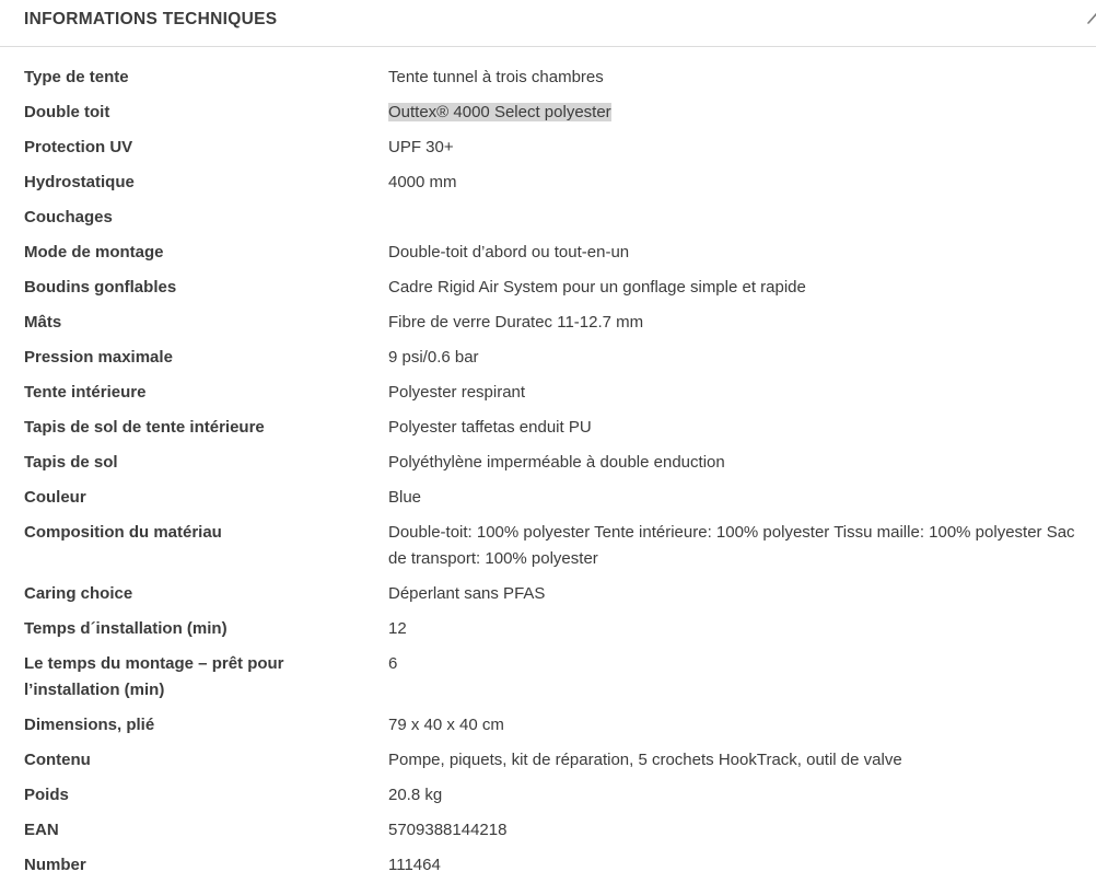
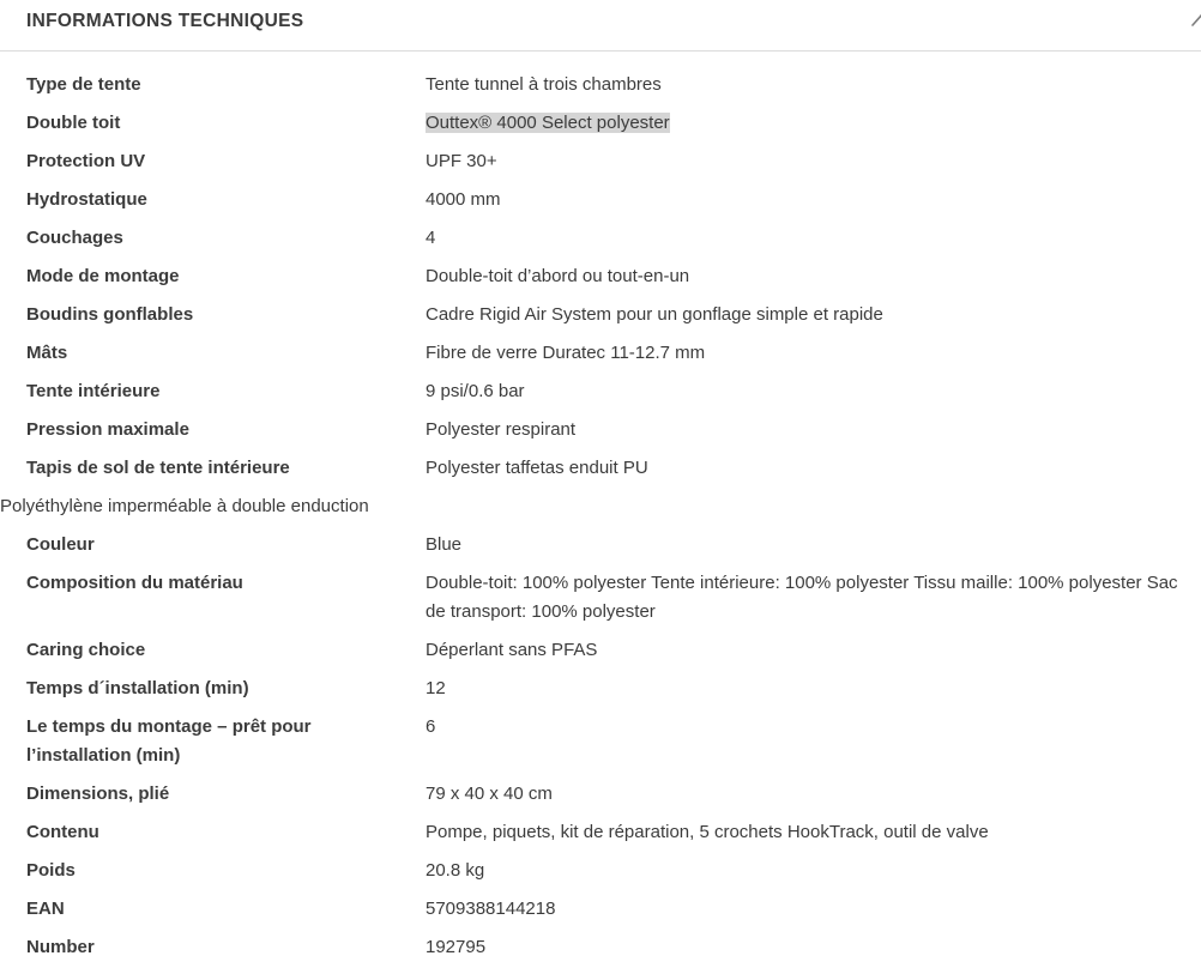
  INFORMATIONS TECHNIQUES
  Type de tente
  Tente tunnel à trois chambres
  Double toit
  Outtex® 4000 Select polyester
  Protection UV
  UPF 30+
  Hydrostatique
  4000 mm
  Couchages
+ 4
  Mode de montage
  Double-toit d’abord ou tout-en-un
  Boudins gonflables
  Cadre Rigid Air System pour un gonflage simple et rapide
  Mâts
  Fibre de verre Duratec 11-12.7 mm
- Pression maximale
+ Tente intérieure
  9 psi/0.6 bar
- Tente intérieure
+ Pression maximale
  Polyester respirant
  Tapis de sol de tente intérieure
  Polyester taffetas enduit PU
- Tapis de sol
  Polyéthylène imperméable à double enduction
  Couleur
  Blue
  Composition du matériau
  Double-toit: 100% polyester Tente intérieure: 100% polyester Tissu maille: 100% polyester Sac de transport: 100% polyester
  Caring choice
  Déperlant sans PFAS
  Temps d´installation (min)
  12
  Le temps du montage – prêt pour l’installation (min)
  6
  Dimensions, plié
  79 x 40 x 40 cm
  Contenu
  Pompe, piquets, kit de réparation, 5 crochets HookTrack, outil de valve
  Poids
  20.8 kg
  EAN
  5709388144218
  Number
- 111464
+ 192795
